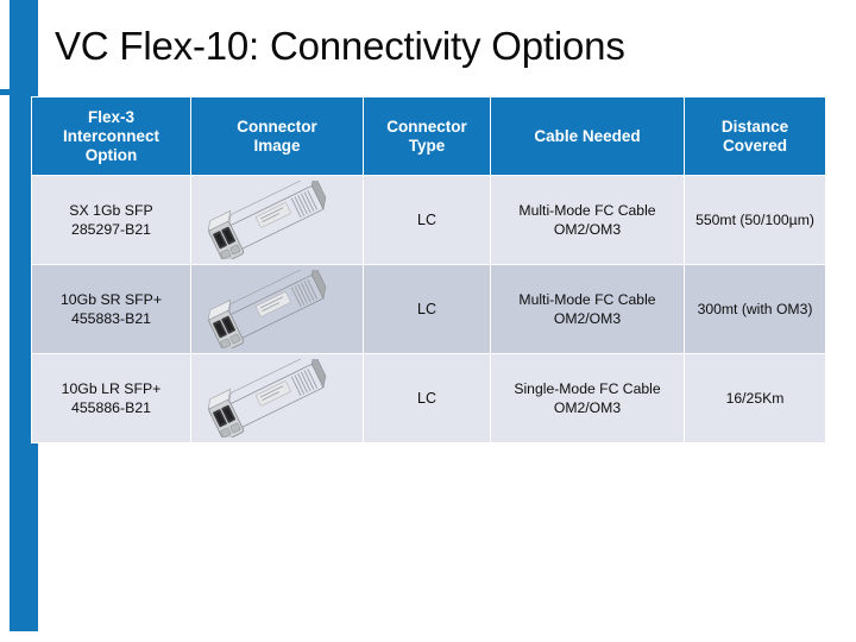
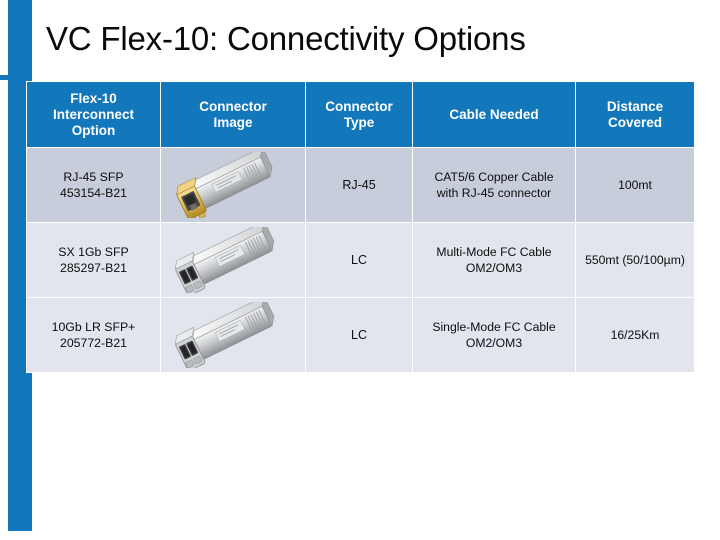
  VC Flex-10: Connectivity Options
- Flex-3 Interconnect Option	Connector Image	Connector Type	Cable Needed	Distance Covered
+ Flex-10 Interconnect Option	Connector Image	Connector Type	Cable Needed	Distance Covered
+ RJ-45 SFP 453154-B21		RJ-45	CAT5/6 Copper Cable with RJ-45 connector	100mt
  SX 1Gb SFP 285297-B21		LC	Multi-Mode FC Cable OM2/OM3	550mt (50/100µm)
- 10Gb SR SFP+ 455883-B21		LC	Multi-Mode FC Cable OM2/OM3	300mt (with OM3)
- 10Gb LR SFP+ 455886-B21		LC	Single-Mode FC Cable OM2/OM3	16/25Km
+ 10Gb LR SFP+ 205772-B21		LC	Single-Mode FC Cable OM2/OM3	16/25Km
